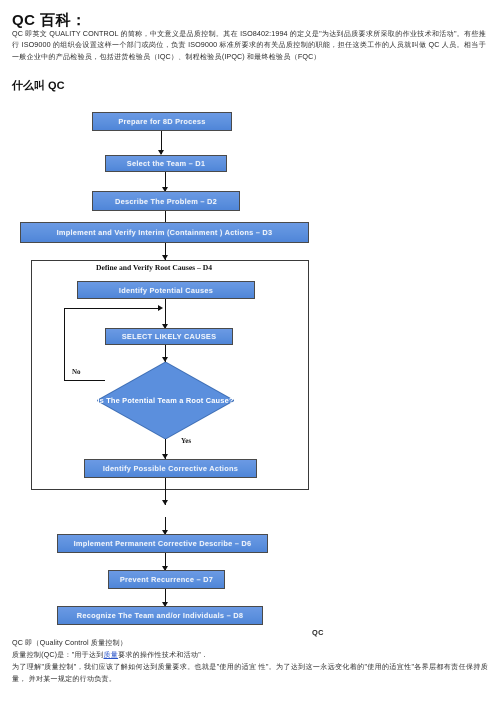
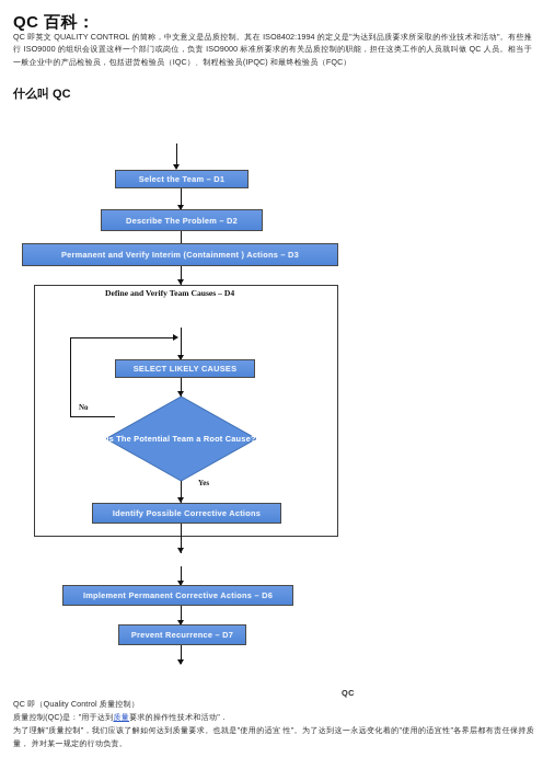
  QC 百科：
  QC 即英文 QUALITY CONTROL 的简称，中文意义是品质控制。其在 ISO8402:1994 的定义是"为达到品质要求所采取的作业技术和活动"。有些推行 ISO9000 的组织会设置这样一个部门或岗位，负责 ISO9000 标准所要求的有关品质控制的职能，担任这类工作的人员就叫做 QC 人员。相当于一般企业中的产品检验员，包括进货检验员（IQC）、制程检验员(IPQC) 和最终检验员（FQC）
  什么叫 QC
- Prepare for 8D Process
  Select the Team – D1
  Describe The Problem – D2
- Implement and Verify Interim (Containment ) Actions – D3
+ Permanent and Verify Interim (Containment ) Actions – D3
- Define and Verify Root Causes – D4
+ Define and Verify Team Causes – D4
- Identify Potential Causes
  SELECT LIKELY CAUSES
  Is The Potential Team a Root Cause?
  No
  Yes
  Identify Possible Corrective Actions
- Implement Permanent Corrective Describe – D6
+ Implement Permanent Corrective Actions – D6
  Prevent Recurrence – D7
- Recognize The Team and/or Individuals – D8
  QC
  QC 即（Quality Control 质量控制）
  质量控制(QC)是："用于达到质量要求的操作性技术和活动"．
  为了理解"质量控制"，我们应该了解如何达到质量要求。也就是"使用的适宜 性"。为了达到这一永远变化着的"使用的适宜性"各界层都有责任保持质量， 并对某一规定的行动负责。
